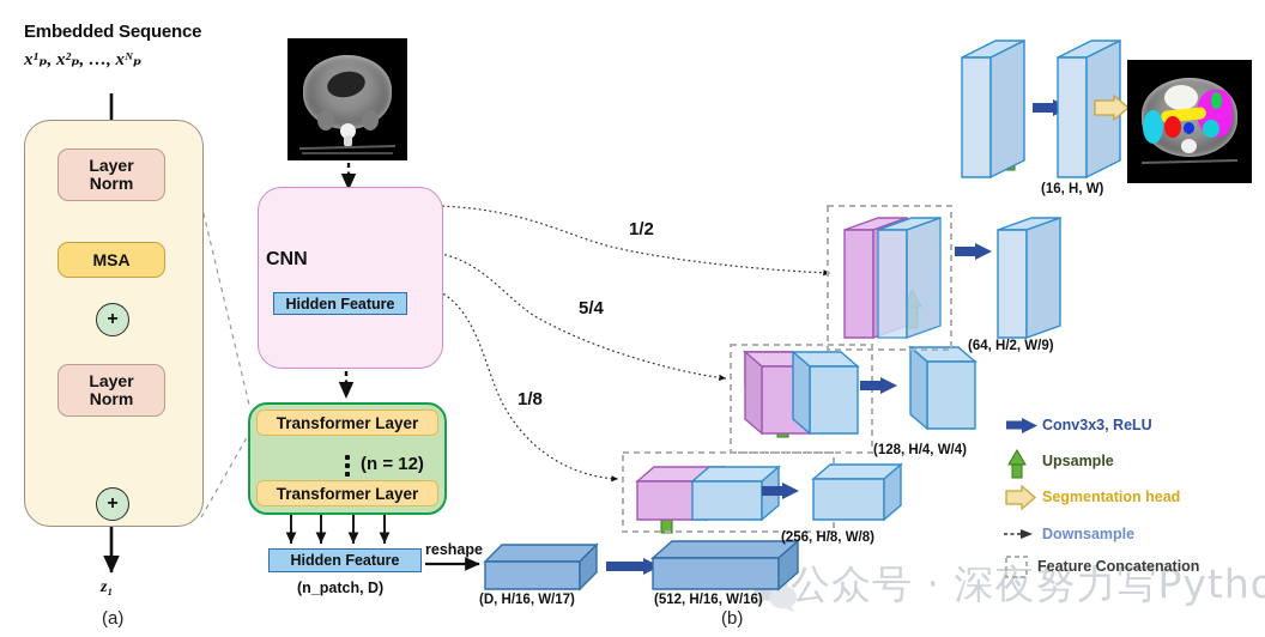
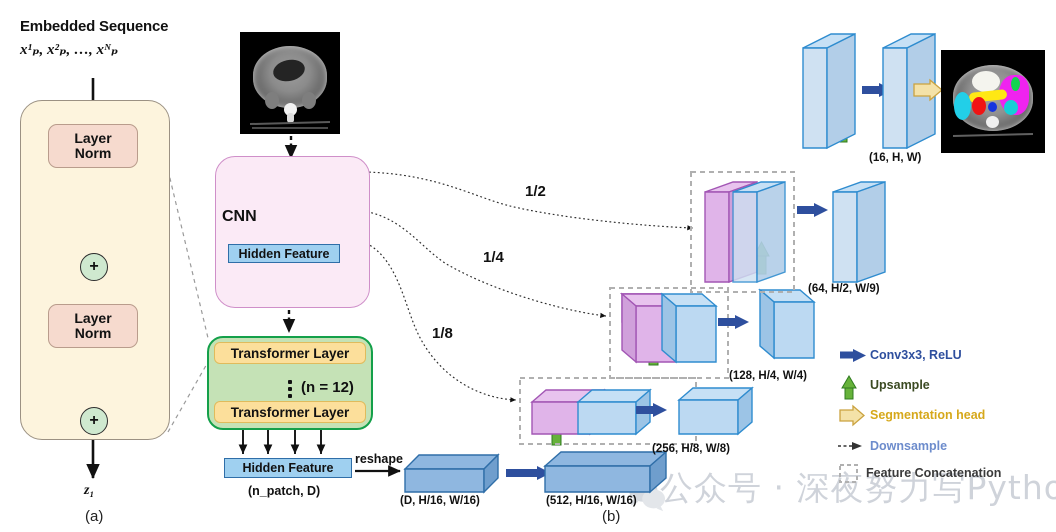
  公众号 · 深夜努力写Pytho
  Embedded Sequence
  x¹ₚ, x²ₚ, …, xᴺₚ
  Layer
  Norm
- MSA
  +
  Layer
  Norm
  +
  z₁
  (a)
  CNN
  Hidden Feature
  Transformer Layer
  (n = 12)
  Transformer Layer
  Hidden Feature
  (n_patch, D)
  reshape
  1/2
- 5/4
+ 1/4
  1/8
- (D, H/16, W/17)
+ (D, H/16, W/16)
  (512, H/16, W/16)
  (256, H/8, W/8)
  (128, H/4, W/4)
  (64, H/2, W/9)
  (16, H, W)
  (b)
  Conv3x3, ReLU
  Upsample
  Segmentation head
  Downsample
  Feature Concatenation
